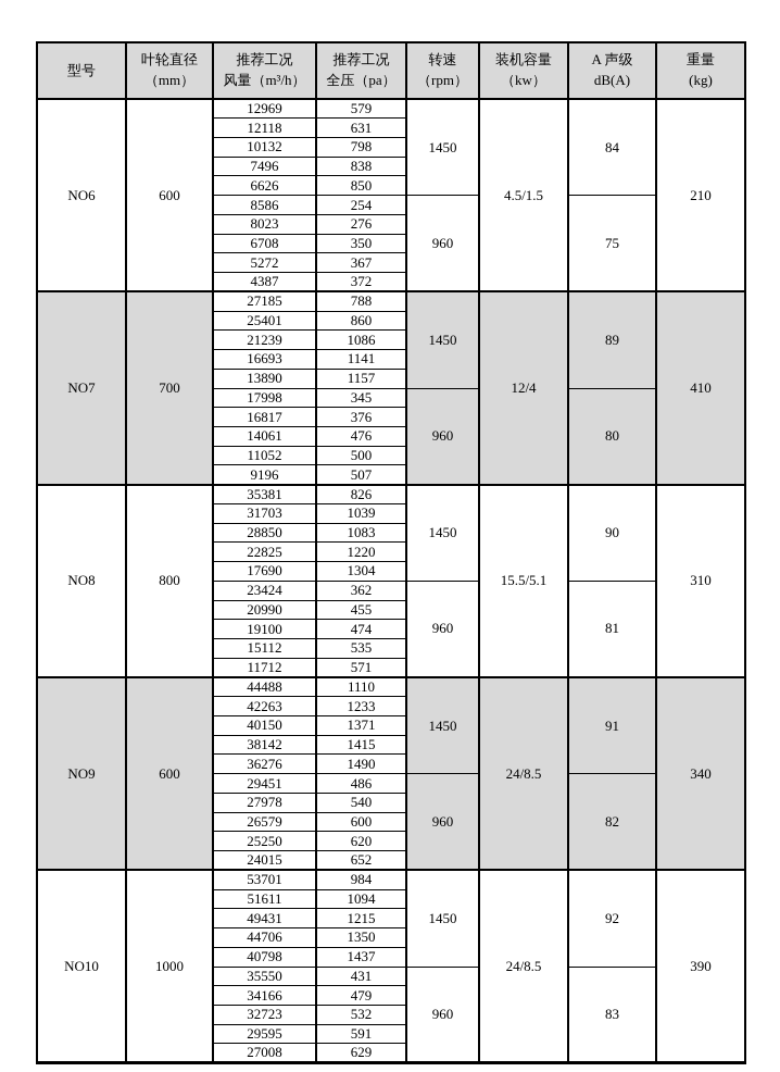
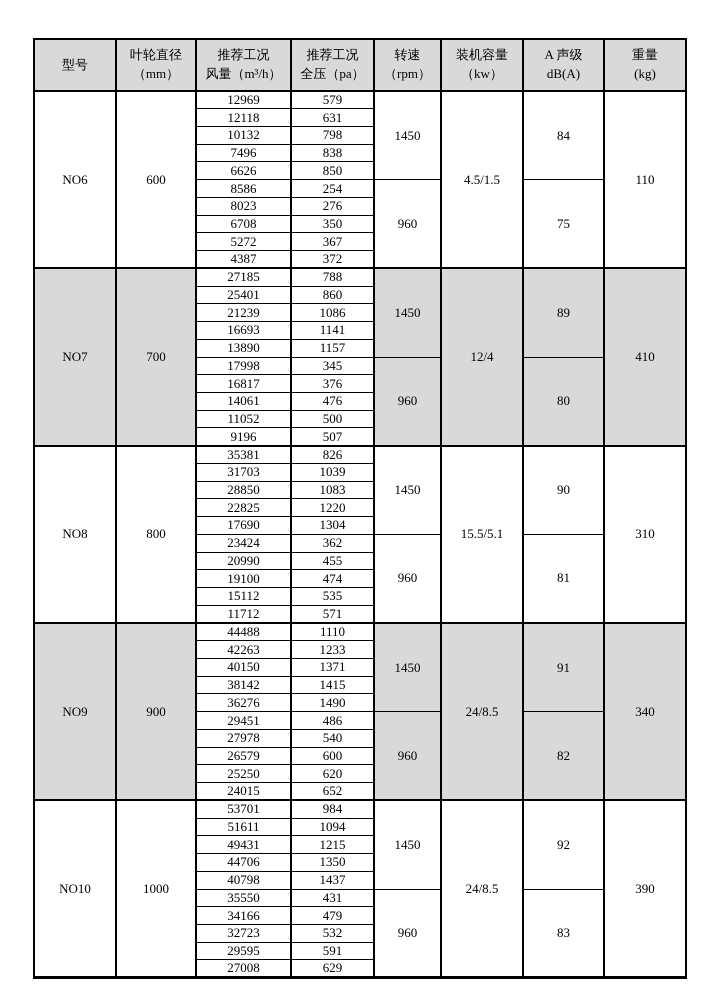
  型号	叶轮直径（mm）	推荐工况风量（m³/h）	推荐工况全压（pa）	转速（rpm）	装机容量（kw）	A 声级dB(A)	重量(kg)
- NO6	600	12969	579	1450	4.5/1.5	84	210
+ NO6	600	12969	579	1450	4.5/1.5	84	110
  12118	631
  10132	798
  7496	838
  6626	850
  8586	254	960	75
  8023	276
  6708	350
  5272	367
  4387	372
  NO7	700	27185	788	1450	12/4	89	410
  25401	860
  21239	1086
  16693	1141
  13890	1157
  17998	345	960	80
  16817	376
  14061	476
  11052	500
  9196	507
  NO8	800	35381	826	1450	15.5/5.1	90	310
  31703	1039
  28850	1083
  22825	1220
  17690	1304
  23424	362	960	81
  20990	455
  19100	474
  15112	535
  11712	571
- NO9	600	44488	1110	1450	24/8.5	91	340
+ NO9	900	44488	1110	1450	24/8.5	91	340
  42263	1233
  40150	1371
  38142	1415
  36276	1490
  29451	486	960	82
  27978	540
  26579	600
  25250	620
  24015	652
  NO10	1000	53701	984	1450	24/8.5	92	390
  51611	1094
  49431	1215
  44706	1350
  40798	1437
  35550	431	960	83
  34166	479
  32723	532
  29595	591
  27008	629
